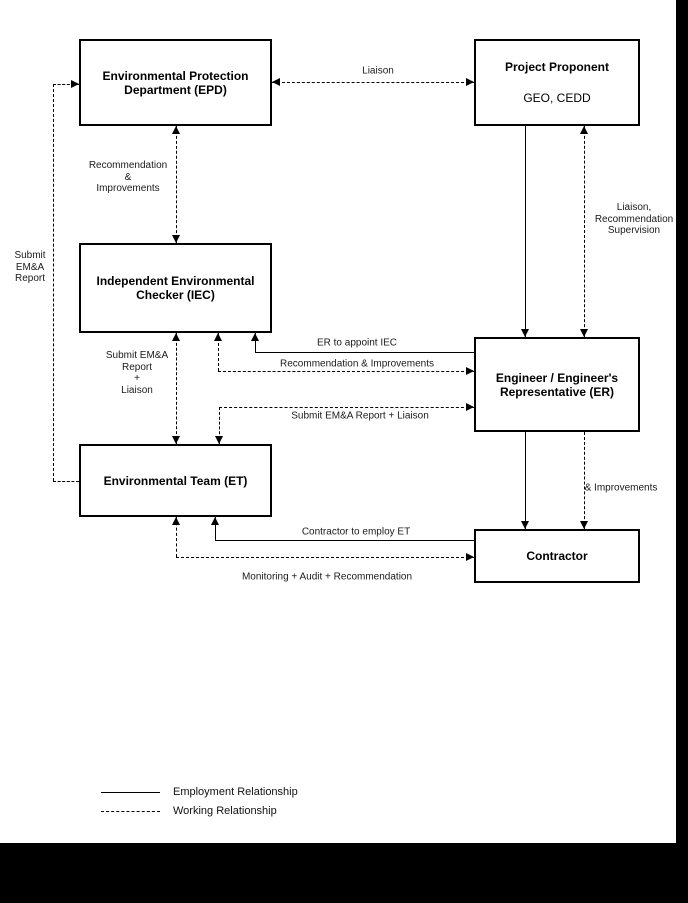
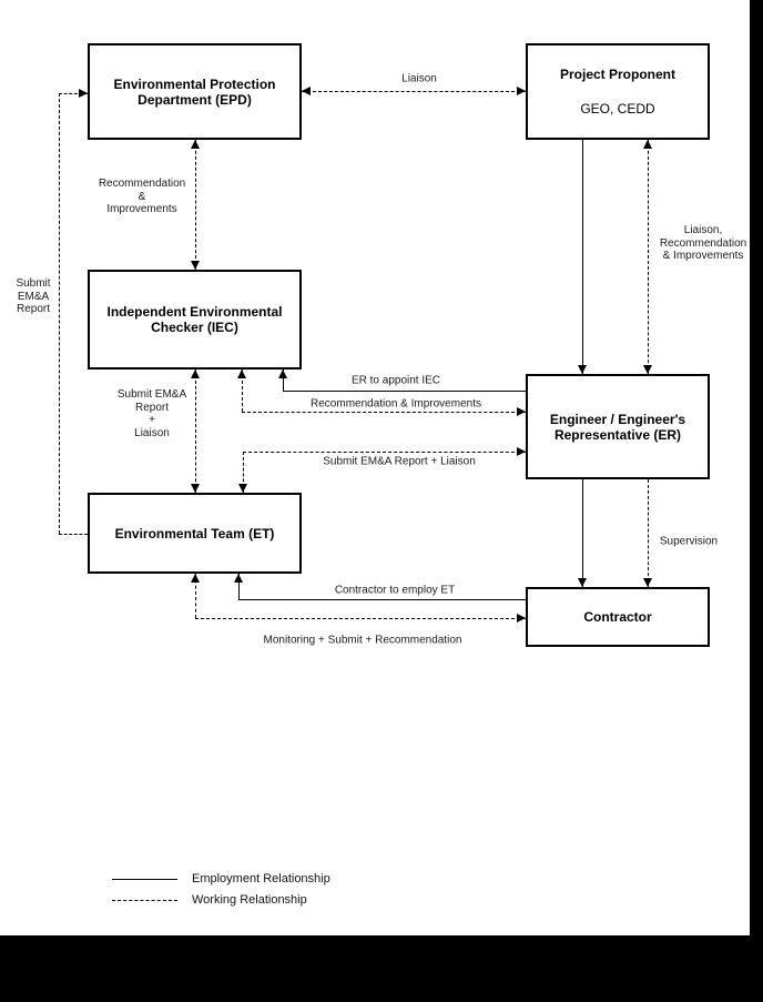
  Environmental Protection
  Department (EPD)
  Project Proponent
  GEO, CEDD
  Independent Environmental
  Checker (IEC)
  Engineer / Engineer's
  Representative (ER)
  Environmental Team (ET)
  Contractor
  Liaison
  Recommendation
  &
  Improvements
  Submit
  EM&A
  Report
  Liaison,
  Recommendation
- Supervision
+ & Improvements
  Submit EM&A
  Report
  +
  Liaison
  ER to appoint IEC
  Recommendation & Improvements
  Submit EM&A Report + Liaison
- & Improvements
+ Supervision
  Contractor to employ ET
- Monitoring + Audit + Recommendation
+ Monitoring + Submit + Recommendation
  Employment Relationship
  Working Relationship
